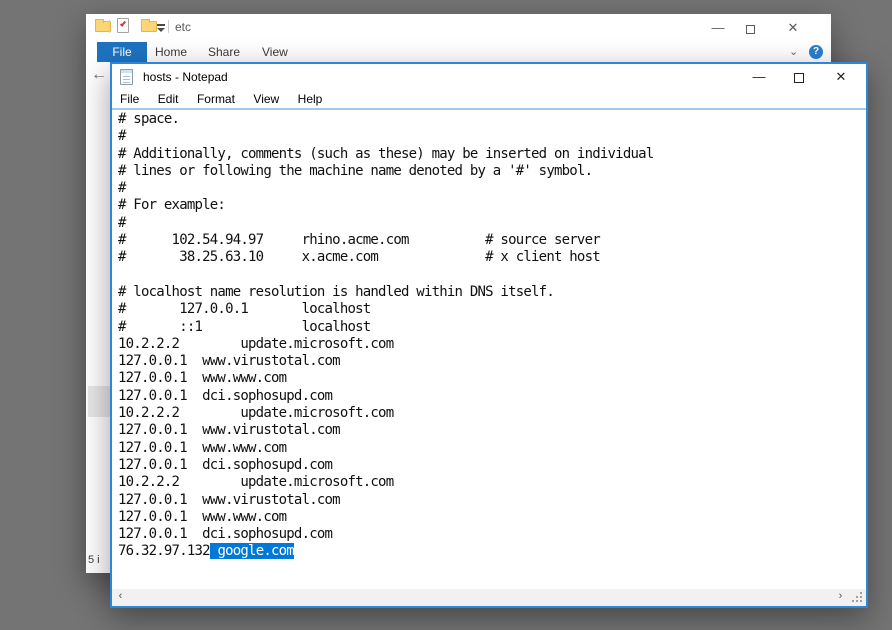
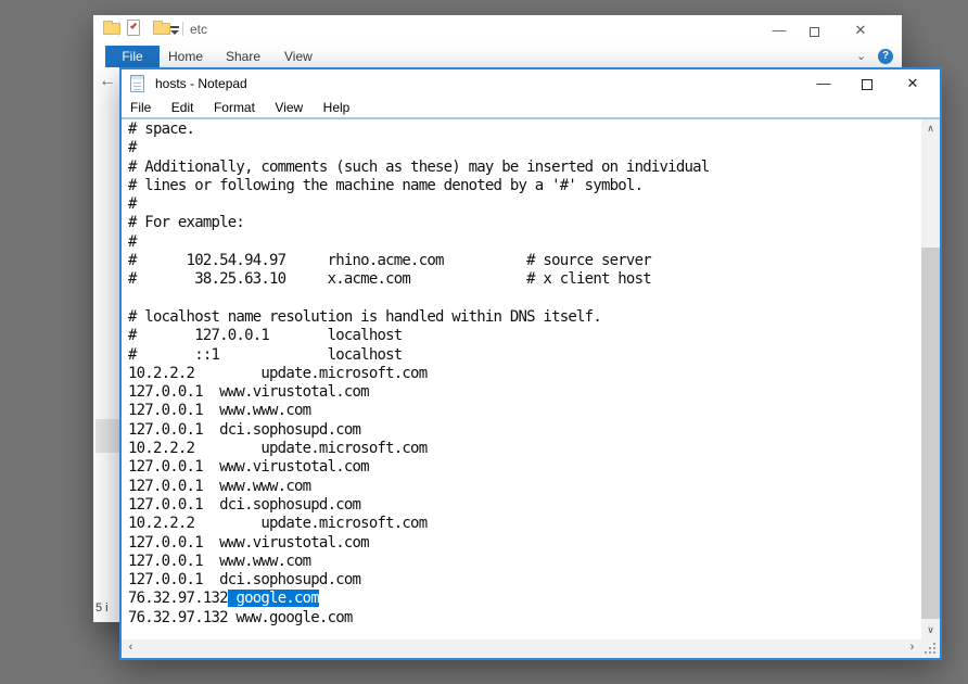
  etc
  —
  ✕
  File
  Home
  Share
  View
  ⌄
  ?
  ←
  5 i
  hosts - Notepad
  —
  ✕
  File Edit Format View Help
  # space.
  #
  # Additionally, comments (such as these) may be inserted on individual
  # lines or following the machine name denoted by a '#' symbol.
  #
  # For example:
  #
  # 102.54.94.97 rhino.acme.com # source server
  # 38.25.63.10 x.acme.com # x client host
  # localhost name resolution is handled within DNS itself.
  # 127.0.0.1 localhost
  # ::1 localhost
  10.2.2.2 update.microsoft.com
  127.0.0.1 www.virustotal.com
  127.0.0.1 www.www.com
  127.0.0.1 dci.sophosupd.com
  10.2.2.2 update.microsoft.com
  127.0.0.1 www.virustotal.com
  127.0.0.1 www.www.com
  127.0.0.1 dci.sophosupd.com
  10.2.2.2 update.microsoft.com
  127.0.0.1 www.virustotal.com
  127.0.0.1 www.www.com
  127.0.0.1 dci.sophosupd.com
  76.32.97.132 google.com
+ 76.32.97.132 www.google.com
+ ∧
+ ∨
  ‹
  ›
